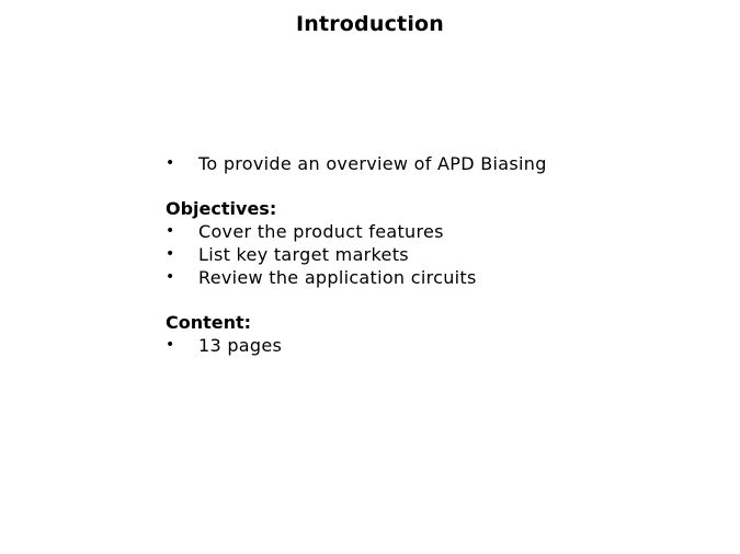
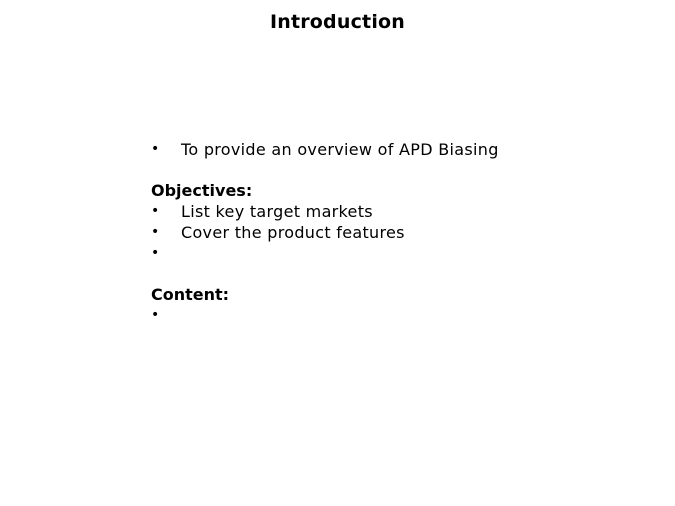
  Introduction
  •
  To provide an overview of APD Biasing
  Objectives:
  •
- Cover the product features
+ List key target markets
  •
- List key target markets
+ Cover the product features
  •
- Review the application circuits
  Content:
  •
- 13 pages
